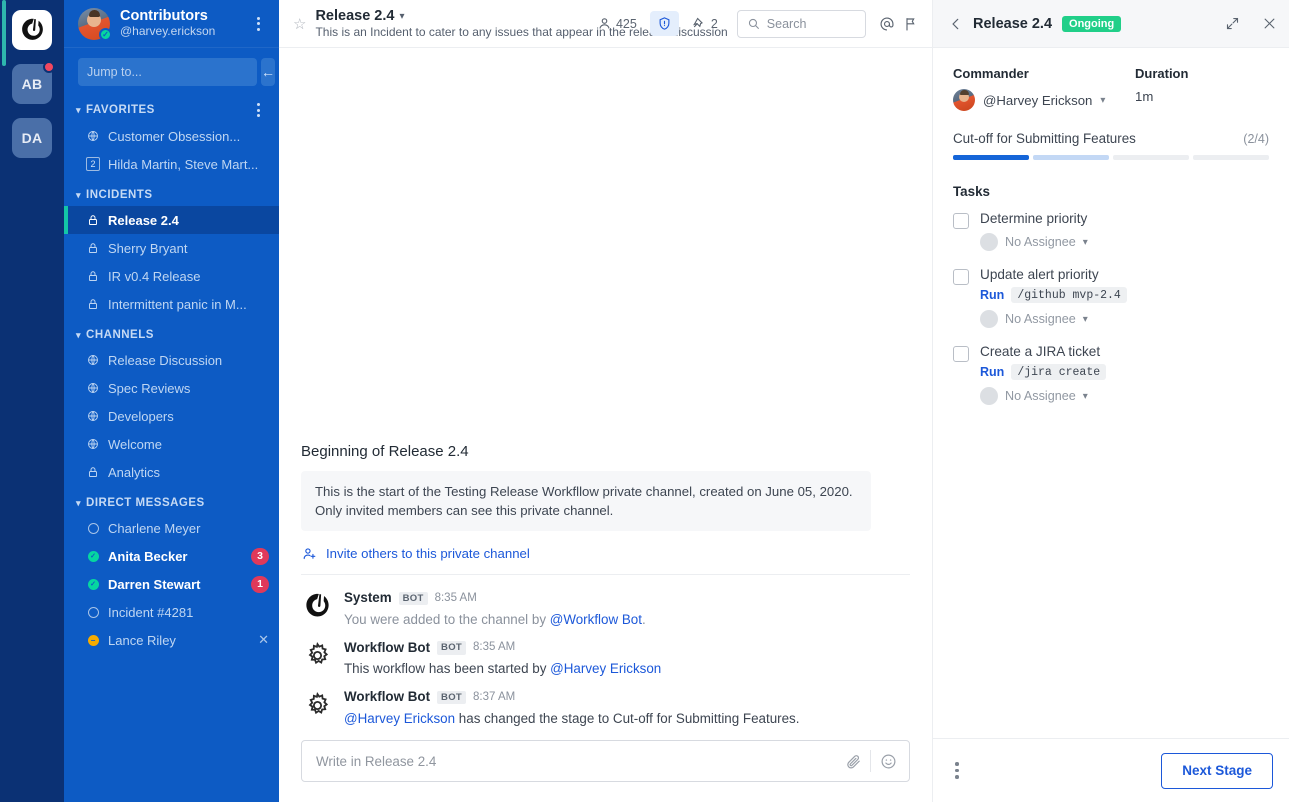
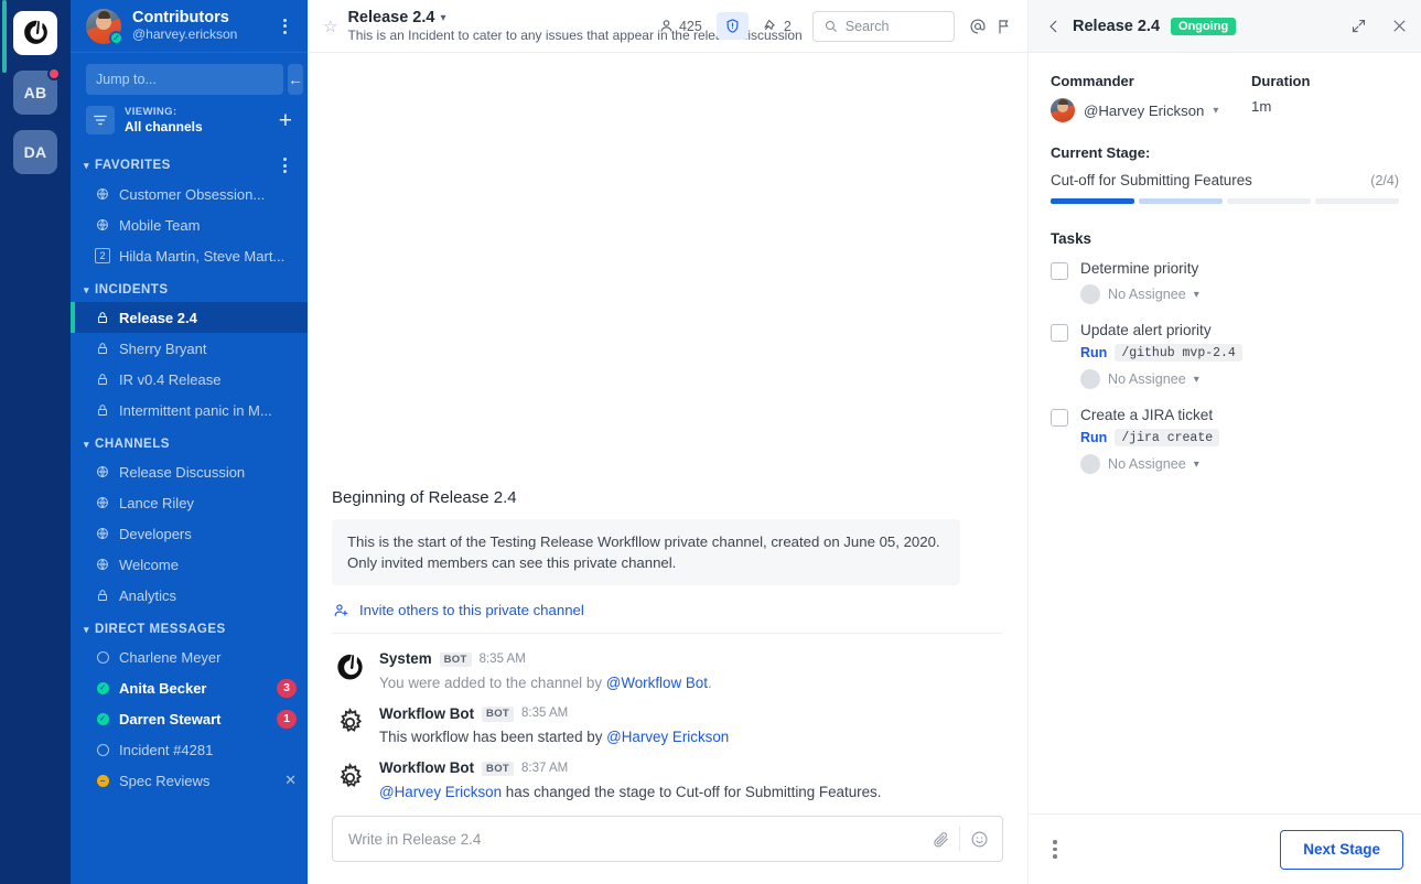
  AB
  DA
  ✓
  Contributors
  @harvey.erickson
  Jump to...
  ←
+ VIEWING:
+ All channels
+ +
  ▾
  FAVORITES
  Customer Obsession...
+ Mobile Team
  2
  Hilda Martin, Steve Mart...
  ▾
  INCIDENTS
  Release 2.4
  Sherry Bryant
  IR v0.4 Release
  Intermittent panic in M...
  ▾
  CHANNELS
  Release Discussion
- Spec Reviews
+ Lance Riley
  Developers
  Welcome
  Analytics
  ▾
  DIRECT MESSAGES
  Charlene Meyer
  Anita Becker
  3
  Darren Stewart
  1
  Incident #4281
  −
- Lance Riley
+ Spec Reviews
  ✕
  ☆
  Release 2.4
  ▾
  425
  2
  Search
  Beginning of Release 2.4
  This is the start of the Testing Release Workfllow private channel, created on June 05, 2020. Only invited members can see this private channel.
  Invite others to this private channel
  System
  BOT
  8:35 AM
  You were added to the channel by @Workflow Bot.
  Workflow Bot
  BOT
  8:35 AM
  This workflow has been started by @Harvey Erickson
  Workflow Bot
  BOT
  8:37 AM
  @Harvey Erickson has changed the stage to Cut-off for Submitting Features.
  Write in Release 2.4
  Release 2.4
  Ongoing
  Commander
  @Harvey Erickson
  ▾
  Duration
  1m
+ Current Stage:
  Cut-off for Submitting Features
  (2/4)
  Tasks
  Determine priority
  No Assignee
  ▾
  Update alert priority
  Run
  /github mvp-2.4
  No Assignee
  ▾
  Create a JIRA ticket
  Run
  /jira create
  No Assignee
  ▾
  Next Stage
